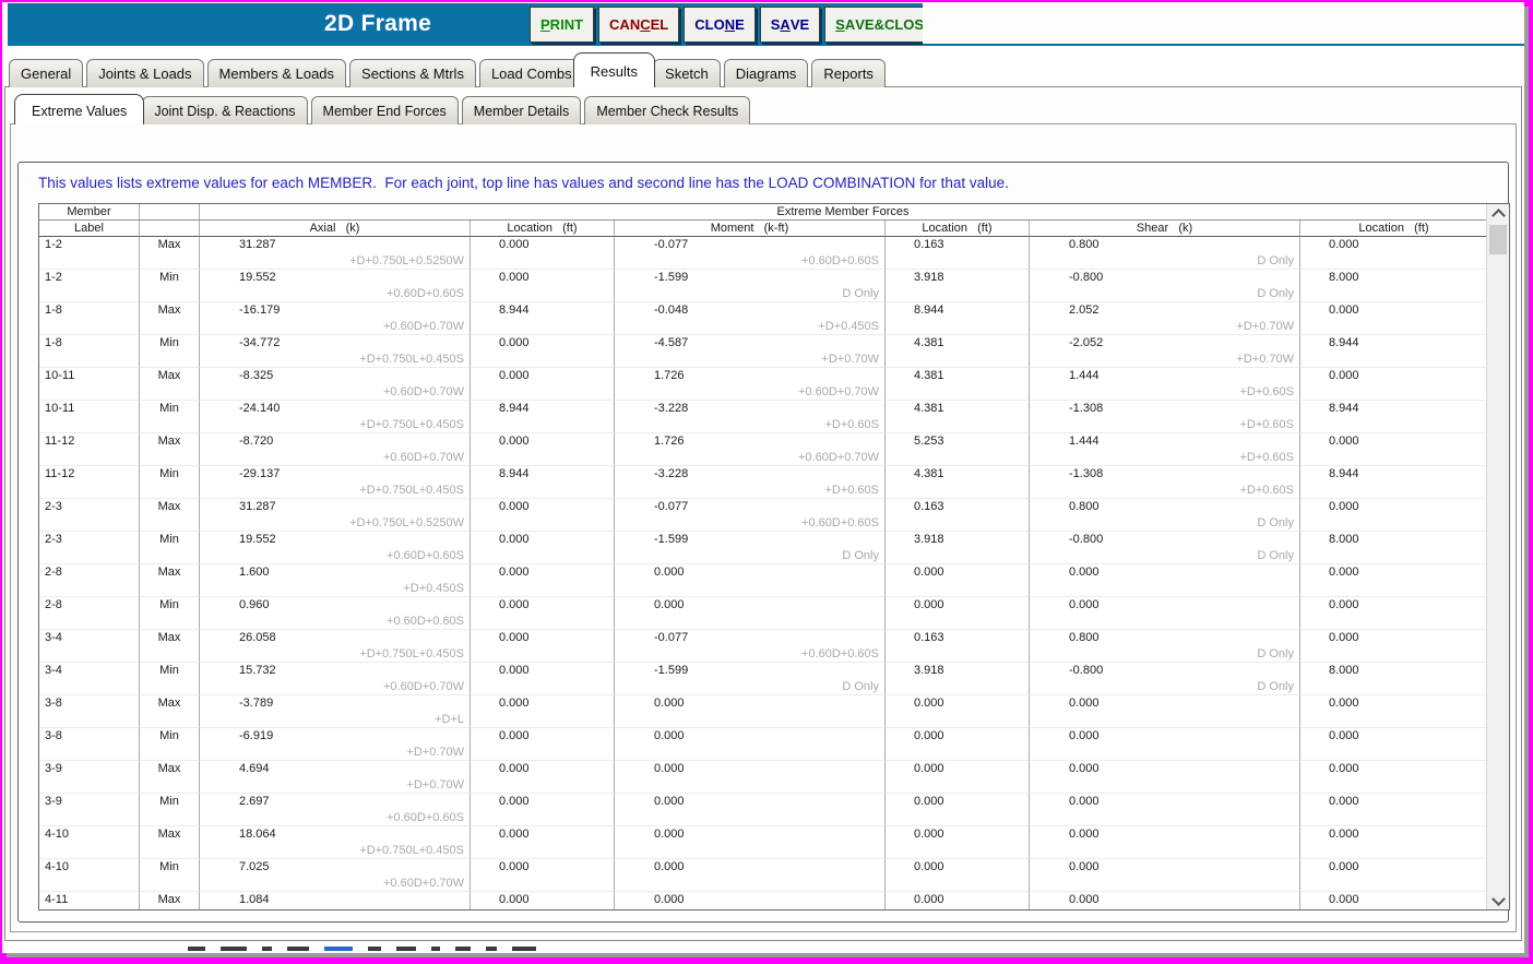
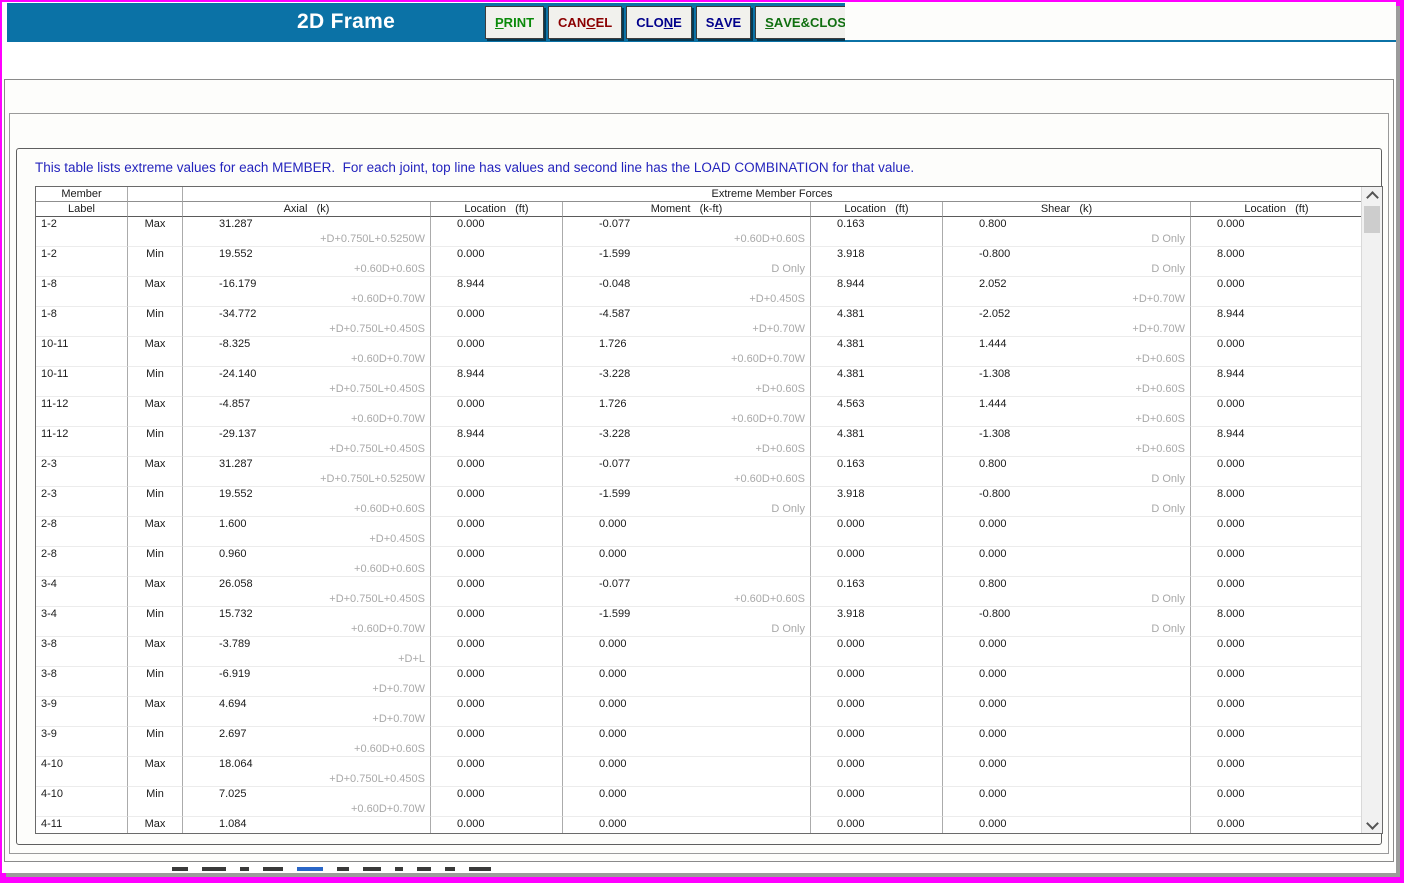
  2D Frame
  P
  R
  I
  N
  T
  C
  A
  N
  C
  E
  L
  C
  L
  O
  N
  E
  S
  A
  V
  E
  S
  A
  V
  E
  &
  C
  L
  O
  S
- General
- Joints & Loads
- Members & Loads
- Sections & Mtrls
- Load Combs
- Results
- Sketch
- Diagrams
- Reports
- Extreme Values
- Joint Disp. & Reactions
- Member End Forces
- Member Details
- Member Check Results
- This values lists extreme values for each MEMBER. For each joint, top line has values and second line has the LOAD COMBINATION for that value.
+ This table lists extreme values for each MEMBER. For each joint, top line has values and second line has the LOAD COMBINATION for that value.
  Member
  Extreme Member Forces
  Label
  Axial (k)
  Location (ft)
  Moment (k-ft)
  Location (ft)
  Shear (k)
  Location (ft)
  1-2
  Max
  31.287
  0.000
  -0.077
  0.163
  0.800
  0.000
  +D+0.750L+0.5250W
  +0.60D+0.60S
  D Only
  1-2
  Min
  19.552
  0.000
  -1.599
  3.918
  -0.800
  8.000
  +0.60D+0.60S
  D Only
  D Only
  1-8
  Max
  -16.179
  8.944
  -0.048
  8.944
  2.052
  0.000
  +0.60D+0.70W
  +D+0.450S
  +D+0.70W
  1-8
  Min
  -34.772
  0.000
  -4.587
  4.381
  -2.052
  8.944
  +D+0.750L+0.450S
  +D+0.70W
  +D+0.70W
  10-11
  Max
  -8.325
  0.000
  1.726
  4.381
  1.444
  0.000
  +0.60D+0.70W
  +0.60D+0.70W
  +D+0.60S
  10-11
  Min
  -24.140
  8.944
  -3.228
  4.381
  -1.308
  8.944
  +D+0.750L+0.450S
  +D+0.60S
  +D+0.60S
  11-12
  Max
- -8.720
+ -4.857
  0.000
  1.726
- 5.253
+ 4.563
  1.444
  0.000
  +0.60D+0.70W
  +0.60D+0.70W
  +D+0.60S
  11-12
  Min
  -29.137
  8.944
  -3.228
  4.381
  -1.308
  8.944
  +D+0.750L+0.450S
  +D+0.60S
  +D+0.60S
  2-3
  Max
  31.287
  0.000
  -0.077
  0.163
  0.800
  0.000
  +D+0.750L+0.5250W
  +0.60D+0.60S
  D Only
  2-3
  Min
  19.552
  0.000
  -1.599
  3.918
  -0.800
  8.000
  +0.60D+0.60S
  D Only
  D Only
  2-8
  Max
  1.600
  0.000
  0.000
  0.000
  0.000
  0.000
  +D+0.450S
  2-8
  Min
  0.960
  0.000
  0.000
  0.000
  0.000
  0.000
  +0.60D+0.60S
  3-4
  Max
  26.058
  0.000
  -0.077
  0.163
  0.800
  0.000
  +D+0.750L+0.450S
  +0.60D+0.60S
  D Only
  3-4
  Min
  15.732
  0.000
  -1.599
  3.918
  -0.800
  8.000
  +0.60D+0.70W
  D Only
  D Only
  3-8
  Max
  -3.789
  0.000
  0.000
  0.000
  0.000
  0.000
  +D+L
  3-8
  Min
  -6.919
  0.000
  0.000
  0.000
  0.000
  0.000
  +D+0.70W
  3-9
  Max
  4.694
  0.000
  0.000
  0.000
  0.000
  0.000
  +D+0.70W
  3-9
  Min
  2.697
  0.000
  0.000
  0.000
  0.000
  0.000
  +0.60D+0.60S
  4-10
  Max
  18.064
  0.000
  0.000
  0.000
  0.000
  0.000
  +D+0.750L+0.450S
  4-10
  Min
  7.025
  0.000
  0.000
  0.000
  0.000
  0.000
  +0.60D+0.70W
  4-11
  Max
  1.084
  0.000
  0.000
  0.000
  0.000
  0.000
